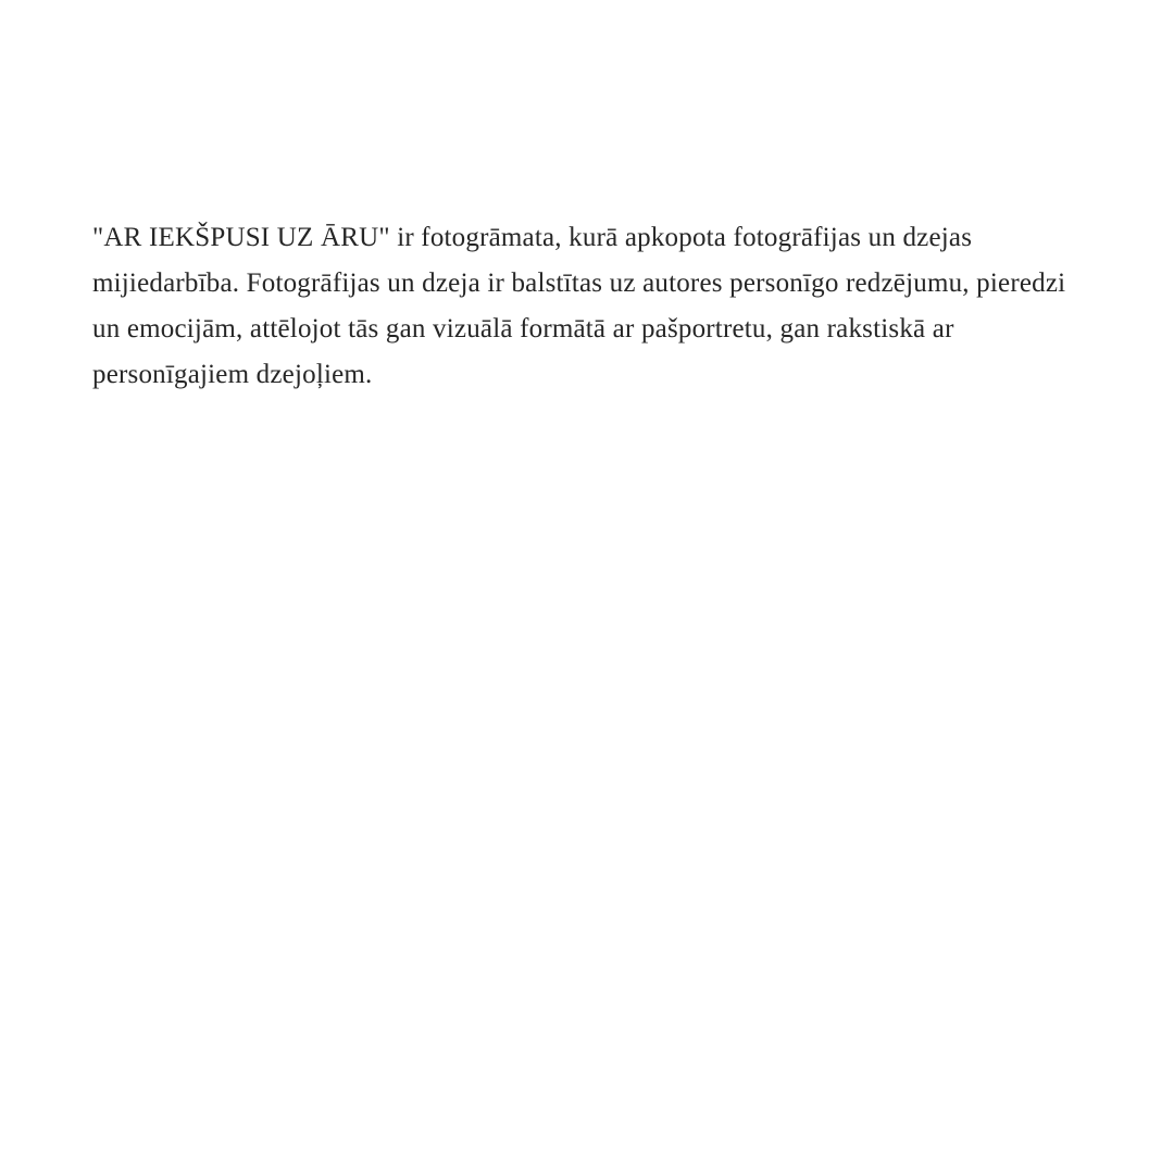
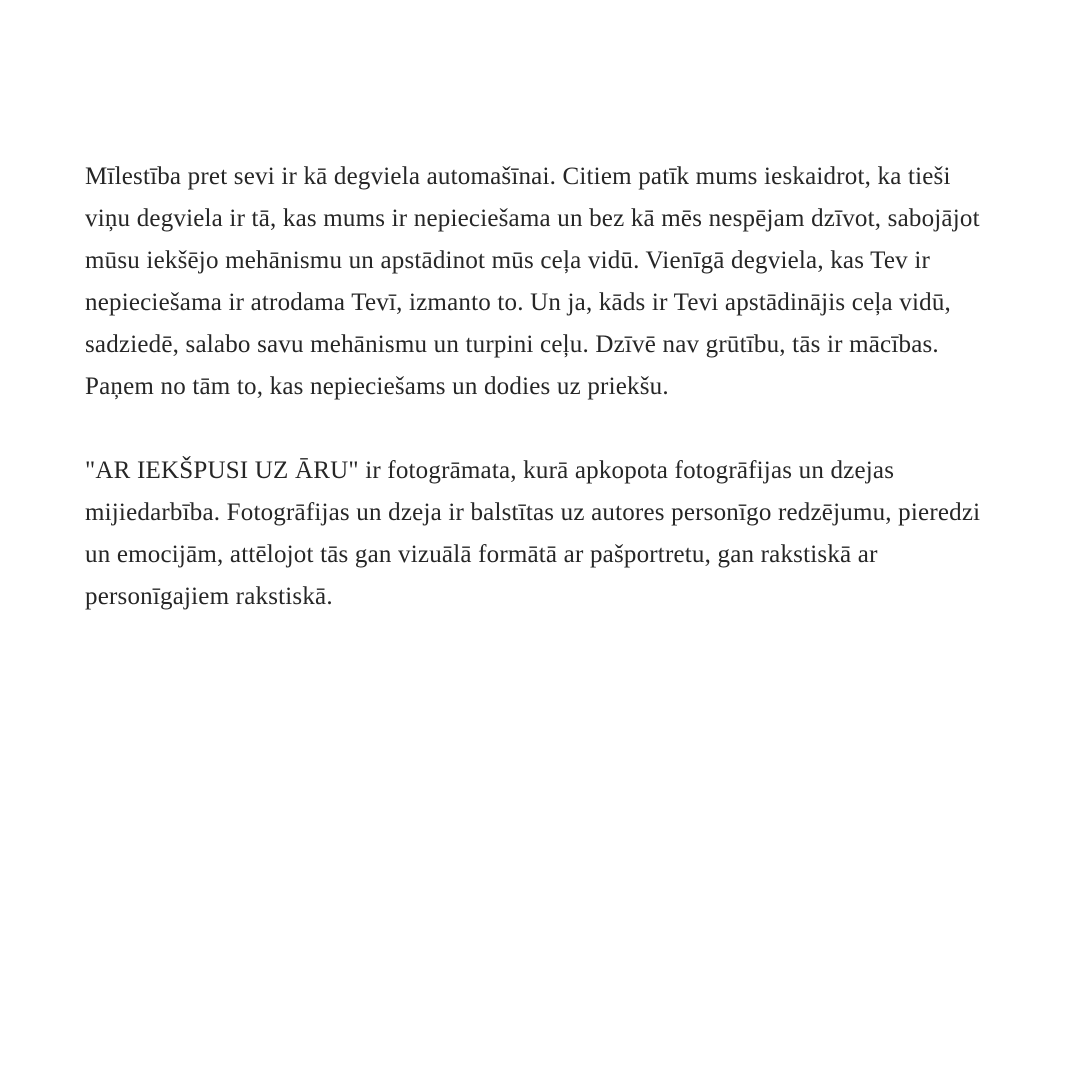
+ Mīlestība pret sevi ir kā degviela automašīnai. Citiem patīk mums ieskaidrot, ka tieši viņu degviela ir tā, kas mums ir nepieciešama un bez kā mēs nespējam dzīvot, sabojājot mūsu iekšējo mehānismu un apstādinot mūs ceļa vidū. Vienīgā degviela, kas Tev ir nepieciešama ir atrodama Tevī, izmanto to. Un ja, kāds ir Tevi apstādinājis ceļa vidū, sadziedē, salabo savu mehānismu un turpini ceļu. Dzīvē nav grūtību, tās ir mācības. Paņem no tām to, kas nepieciešams un dodies uz priekšu.
- "AR IEKŠPUSI UZ ĀRU" ir fotogrāmata, kurā apkopota fotogrāfijas un dzejas mijiedarbība. Fotogrāfijas un dzeja ir balstītas uz autores personīgo redzējumu, pieredzi un emocijām, attēlojot tās gan vizuālā formātā ar pašportretu, gan rakstiskā ar personīgajiem dzejoļiem.
+ "AR IEKŠPUSI UZ ĀRU" ir fotogrāmata, kurā apkopota fotogrāfijas un dzejas mijiedarbība. Fotogrāfijas un dzeja ir balstītas uz autores personīgo redzējumu, pieredzi un emocijām, attēlojot tās gan vizuālā formātā ar pašportretu, gan rakstiskā ar personīgajiem rakstiskā.
